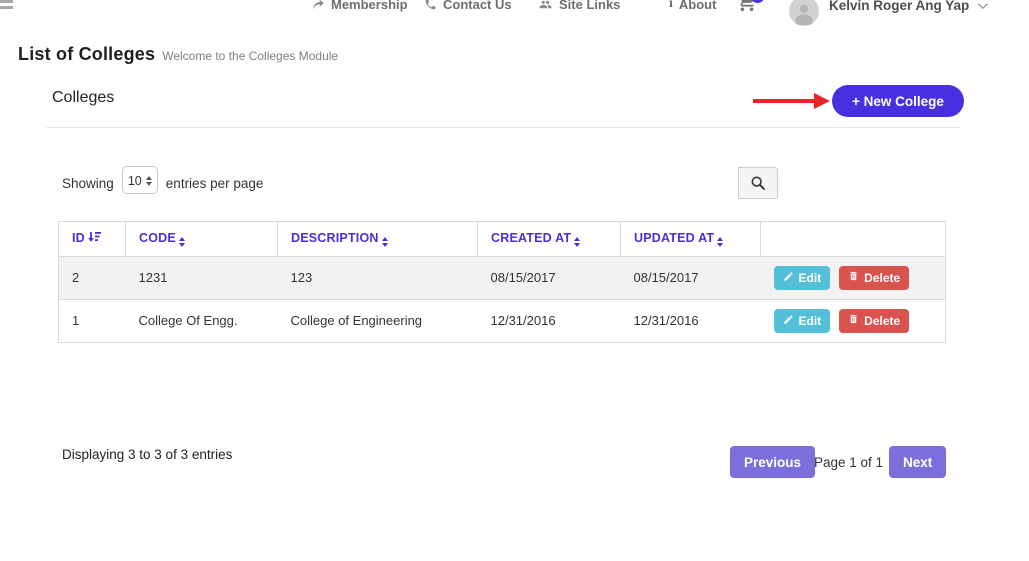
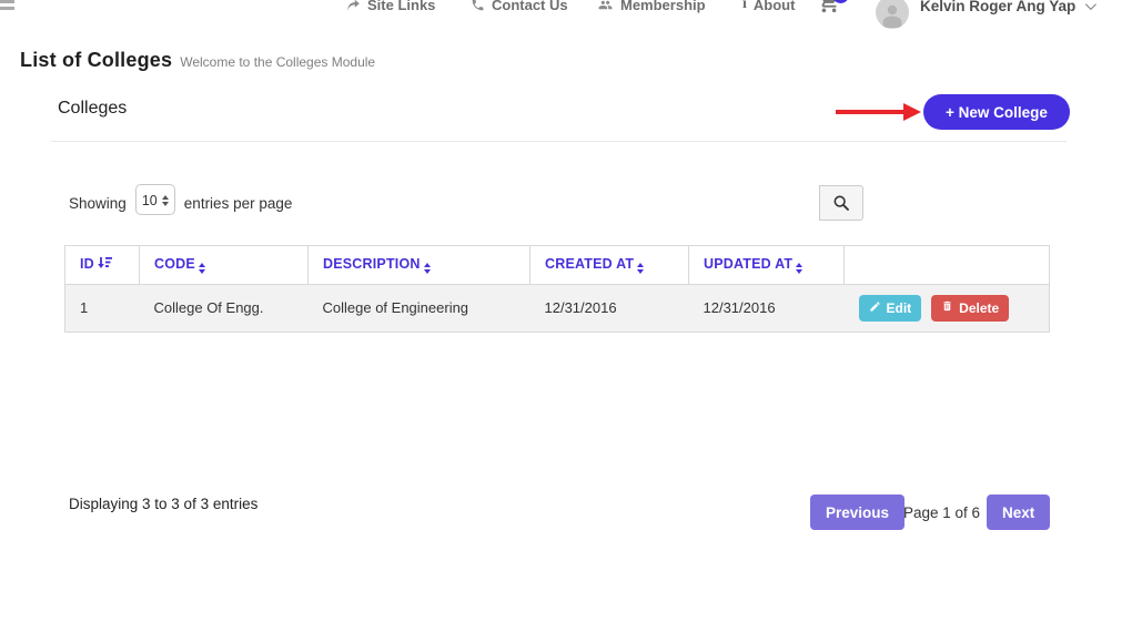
- Membership
+ Site Links
  Contact Us
- Site Links
+ Membership
  i
  About
  Kelvin Roger Ang Yap
  List of Colleges Welcome to the Colleges Module
  Colleges
  + New College
  Showing
  10
  entries per page
  ID	CODE	DESCRIPTION	CREATED AT	UPDATED AT
- 2	1231	123	08/15/2017	08/15/2017	Edit Delete
  1	College Of Engg.	College of Engineering	12/31/2016	12/31/2016	Edit Delete
  Displaying 3 to 3 of 3 entries
  Previous
- Page 1 of 1
+ Page 1 of 6
  Next
